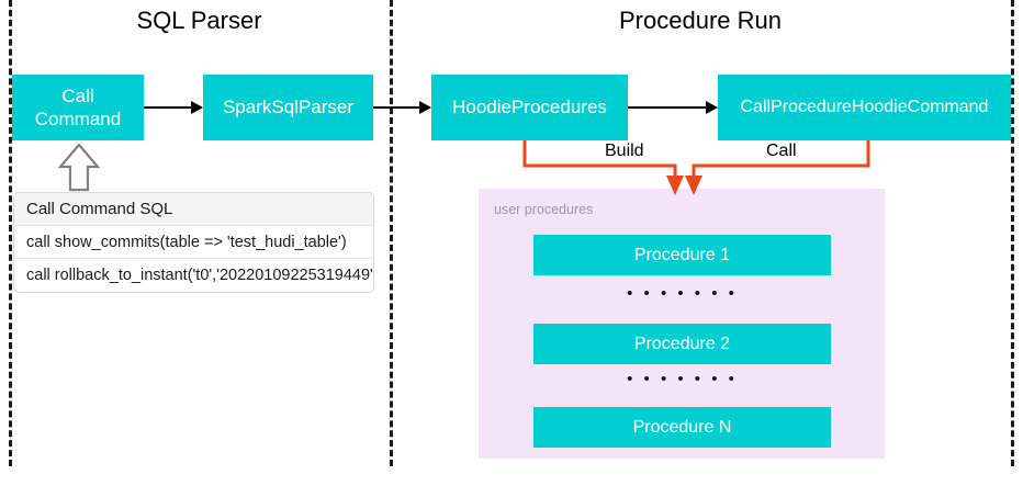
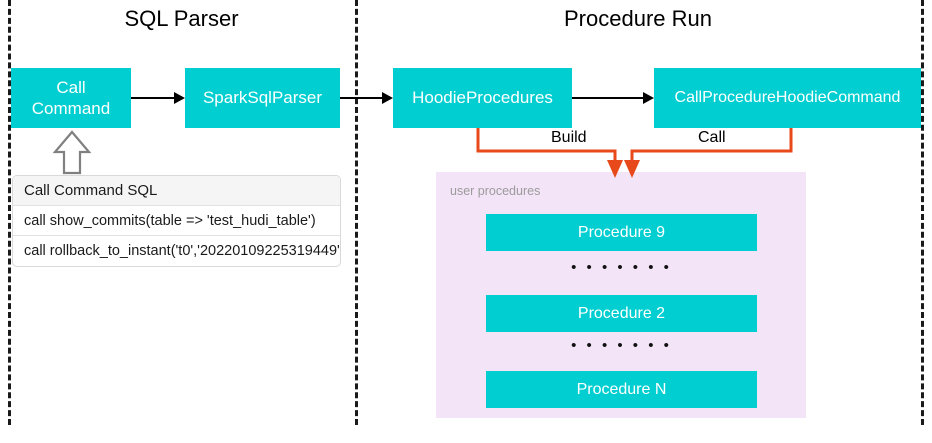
  SQL Parser
  Procedure Run
  Call
  Command
  SparkSqlParser
  HoodieProcedures
  CallProcedureHoodieCommand
  Call Command SQL
  call show_commits(table => 'test_hudi_table')
  call rollback_to_instant('t0','20220109225319449'
  user procedures
- Procedure 1
+ Procedure 9
  • • • • • • •
  Procedure 2
  • • • • • • •
  Procedure N
  Build
  Call
